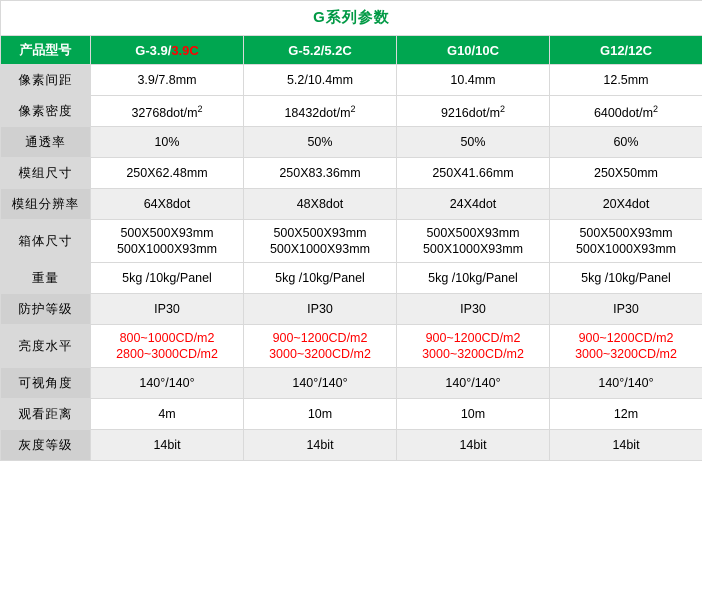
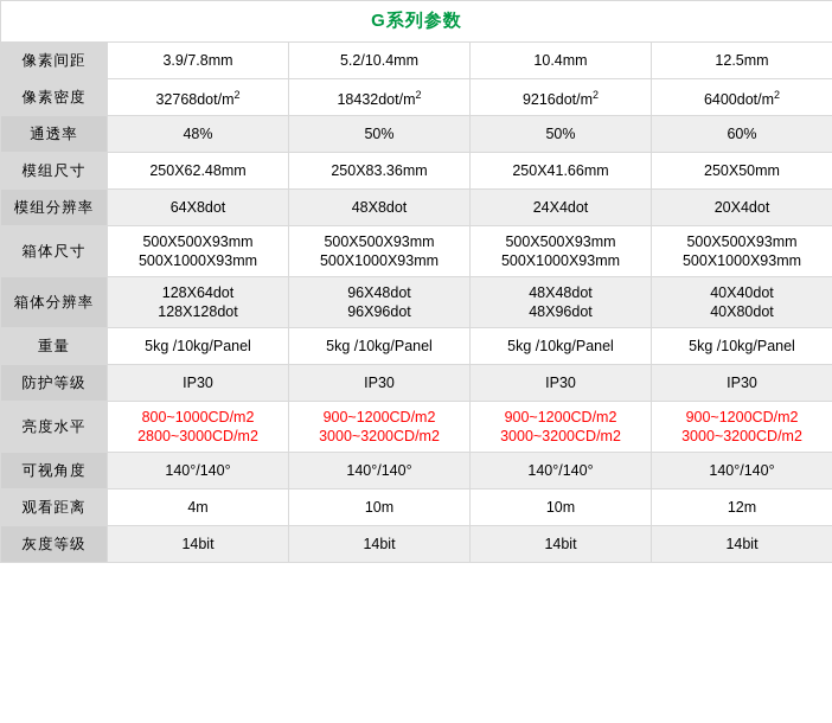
  G系列参数
- 产品型号	G-3.9/3.9C	G-5.2/5.2C	G10/10C	G12/12C
  像素间距	3.9/7.8mm	5.2/10.4mm	10.4mm	12.5mm
  像素密度	32768dot/m2	18432dot/m2	9216dot/m2	6400dot/m2
- 通透率	10%	50%	50%	60%
+ 通透率	48%	50%	50%	60%
  模组尺寸	250X62.48mm	250X83.36mm	250X41.66mm	250X50mm
  模组分辨率	64X8dot	48X8dot	24X4dot	20X4dot
  箱体尺寸	500X500X93mm500X1000X93mm	500X500X93mm500X1000X93mm	500X500X93mm500X1000X93mm	500X500X93mm500X1000X93mm
+ 箱体分辨率	128X64dot128X128dot	96X48dot96X96dot	48X48dot48X96dot	40X40dot40X80dot
  重量	5kg /10kg/Panel	5kg /10kg/Panel	5kg /10kg/Panel	5kg /10kg/Panel
  防护等级	IP30	IP30	IP30	IP30
  亮度水平	800~1000CD/m22800~3000CD/m2	900~1200CD/m23000~3200CD/m2	900~1200CD/m23000~3200CD/m2	900~1200CD/m23000~3200CD/m2
  可视角度	140°/140°	140°/140°	140°/140°	140°/140°
  观看距离	4m	10m	10m	12m
  灰度等级	14bit	14bit	14bit	14bit
